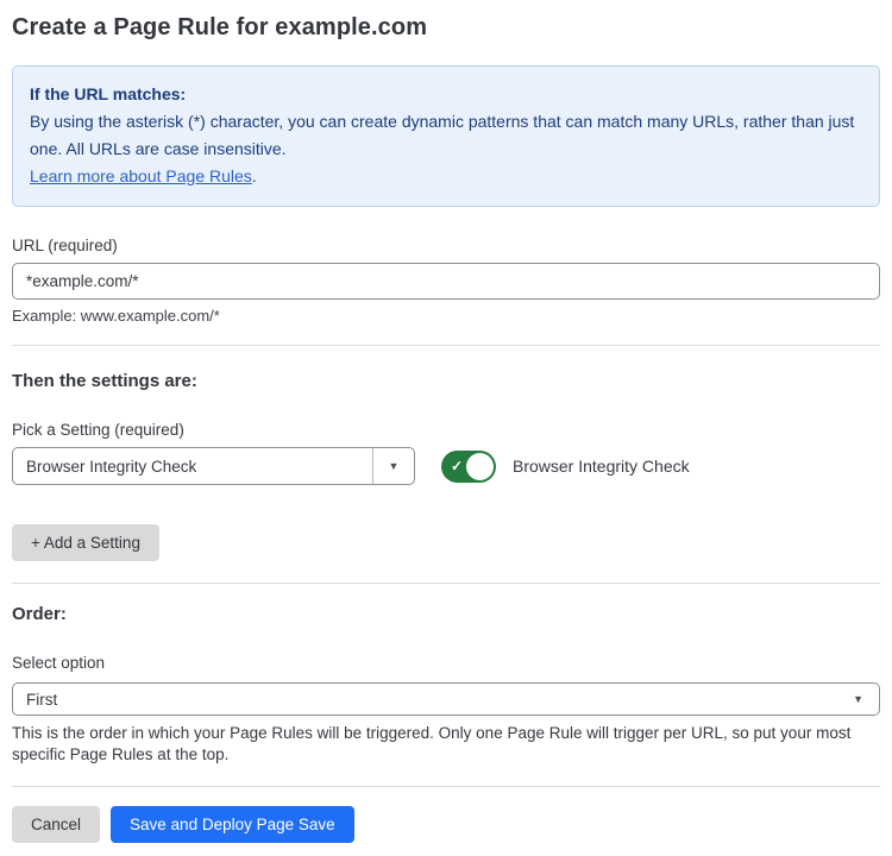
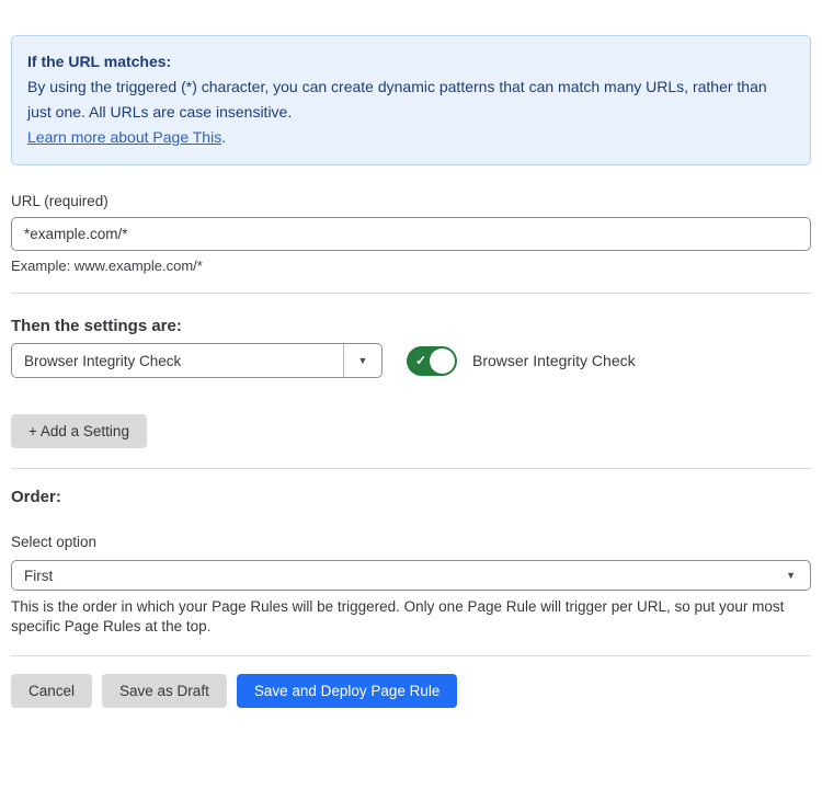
- Create a Page Rule for example.com
  If the URL matches:
- By using the asterisk (*) character, you can create dynamic patterns that can match many URLs, rather than just one. All URLs are case insensitive.
+ By using the triggered (*) character, you can create dynamic patterns that can match many URLs, rather than just one. All URLs are case insensitive.
- Learn more about Page Rules.
+ Learn more about Page This.
  URL (required)
  *example.com/*
  Example: www.example.com/*
  Then the settings are:
- Pick a Setting (required)
  Browser Integrity Check
  ▼
  ✓
  Browser Integrity Check
  + Add a Setting
  Order:
  Select option
  First
  ▼
  This is the order in which your Page Rules will be triggered. Only one Page Rule will trigger per URL, so put your most specific Page Rules at the top.
  Cancel
+ Save as Draft
- Save and Deploy Page Save
+ Save and Deploy Page Rule
